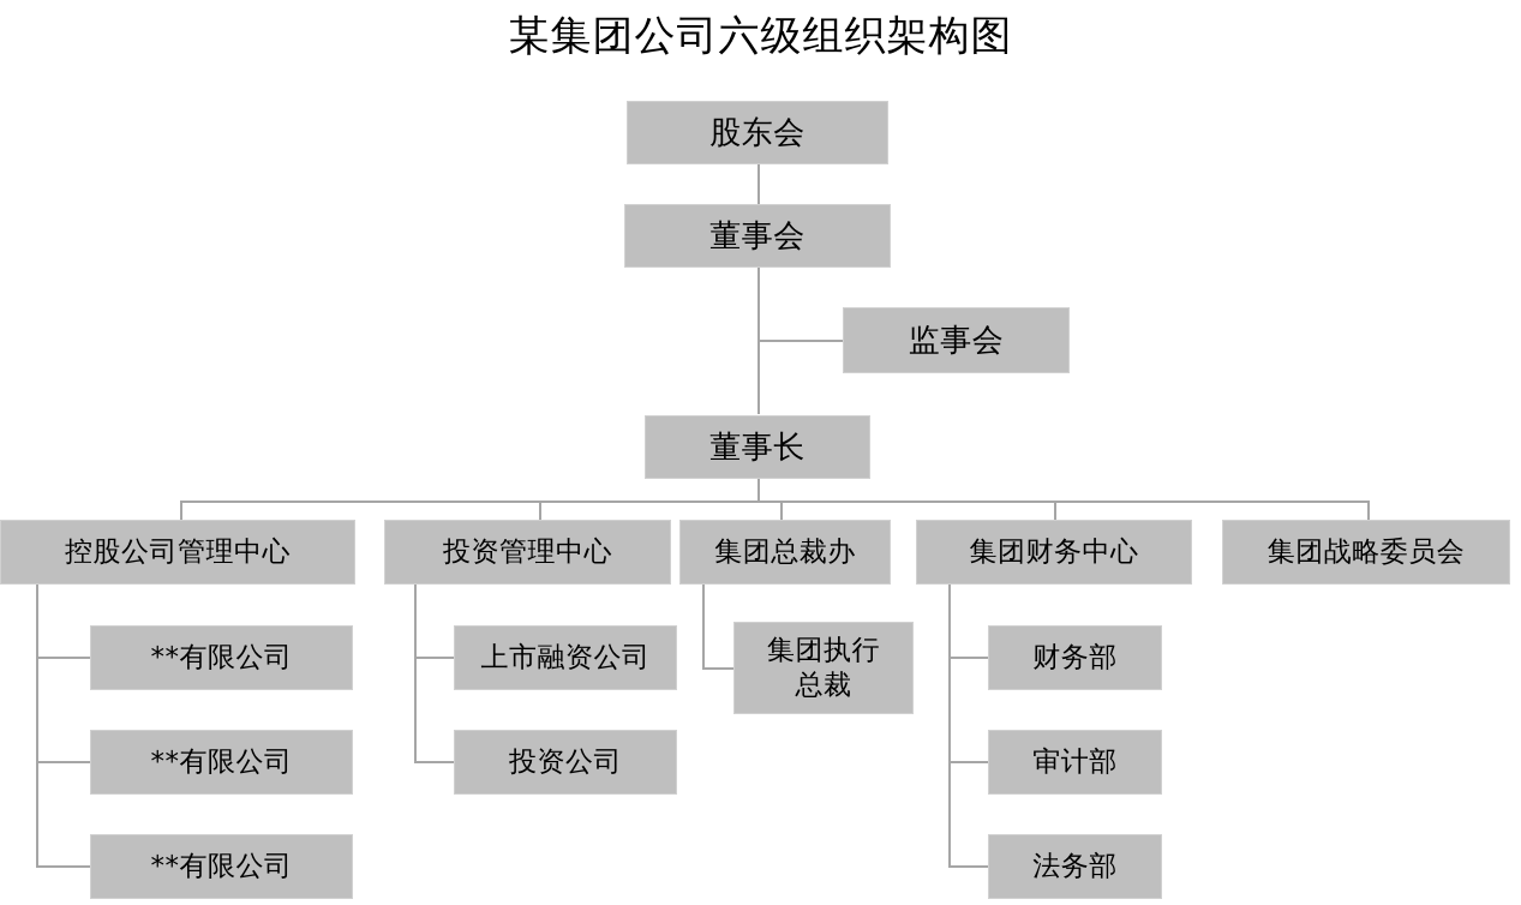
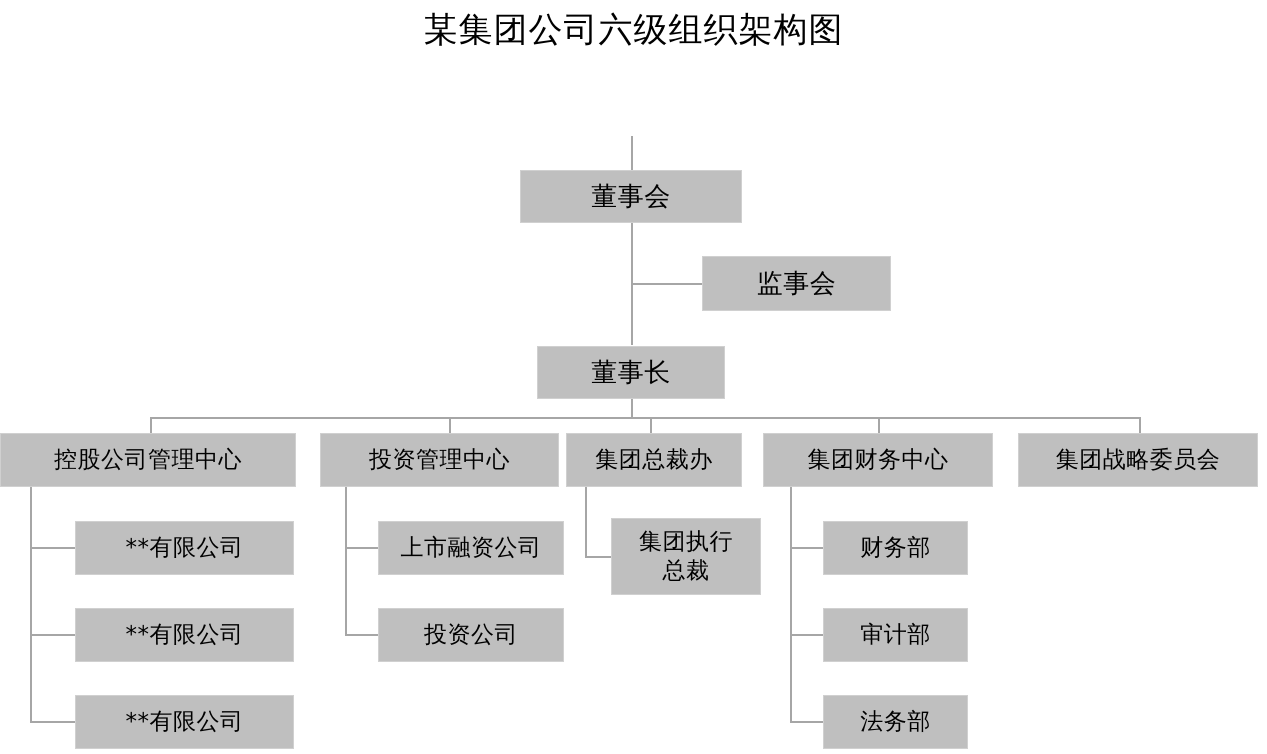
  某集团公司六级组织架构图
- 股东会
  董事会
  监事会
  董事长
  控股公司管理中心
  投资管理中心
  集团总裁办
  集团财务中心
  集团战略委员会
  **有限公司
  **有限公司
  **有限公司
  上市融资公司
  投资公司
  集团执行
  总裁
  财务部
  审计部
  法务部
